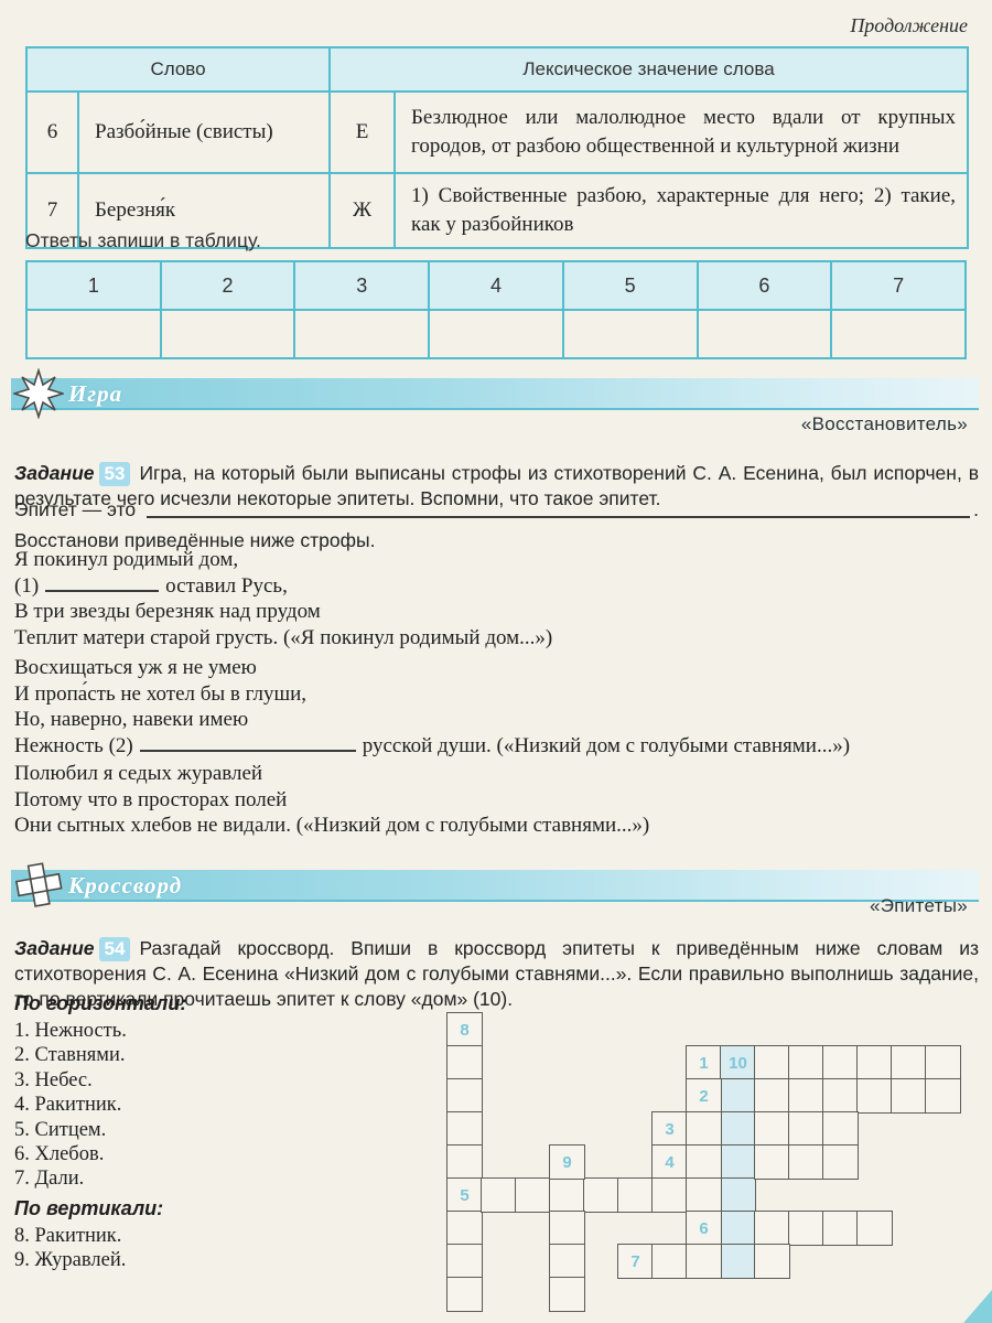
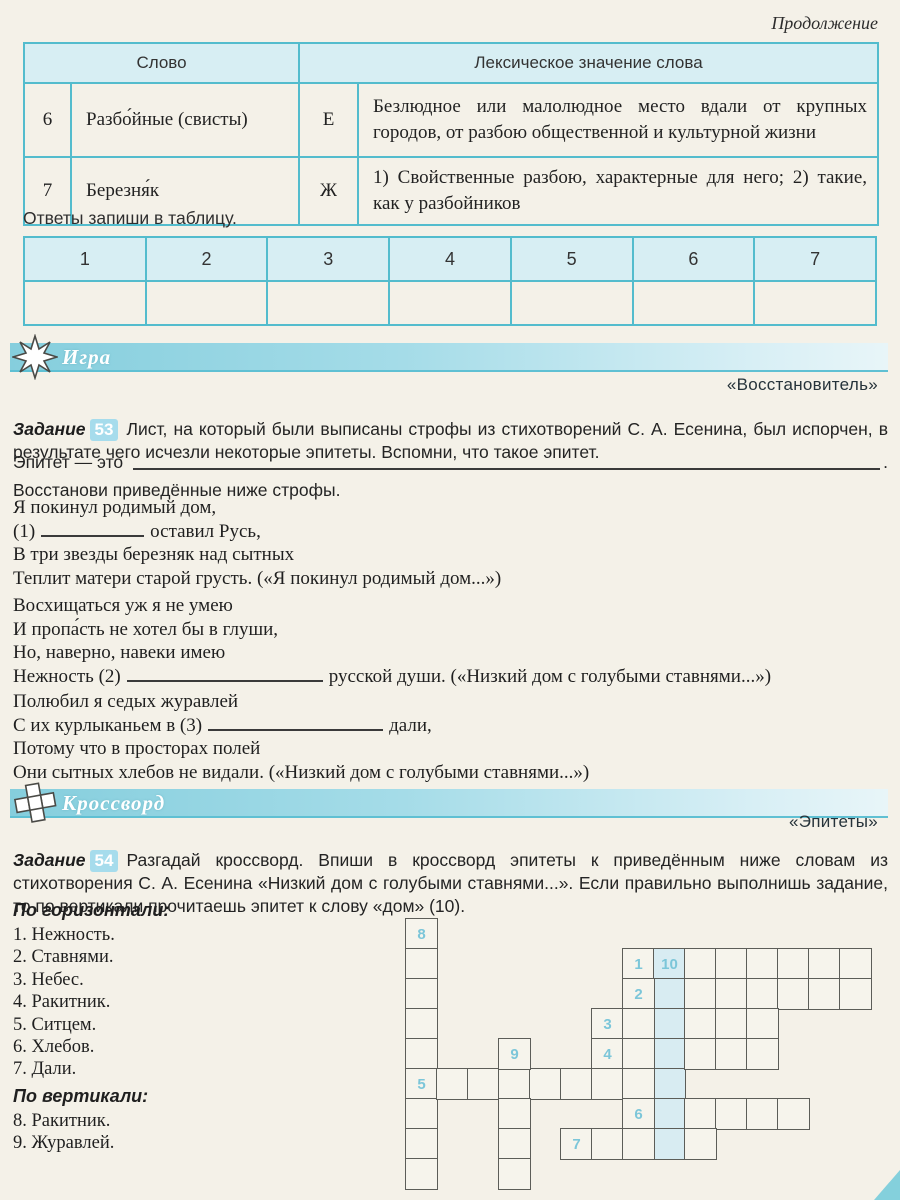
  Продолжение
  Слово	Лексическое значение слова
  6	Разбо́йные (свисты)	Е	Безлюдное или малолюдное место вдали от крупных городов, от разбою общественной и культурной жизни
  7	Березня́к	Ж	1) Свойственные разбою, характерные для него; 2) такие, как у разбойников
  Ответы запиши в таблицу.
  1	2	3	4	5	6	7
  Игра
  «Восстановитель»
- Задание 53 Игра, на который были выписаны строфы из стихотворений С. А. Есенина, был испорчен, в результате чего исчезли некоторые эпитеты. Вспомни, что такое эпитет.
+ Задание 53 Лист, на который были выписаны строфы из стихотворений С. А. Есенина, был испорчен, в результате чего исчезли некоторые эпитеты. Вспомни, что такое эпитет.
  Эпитет — это
  .
  Восстанови приведённые ниже строфы.
  Я покинул родимый дом,
  (1) оставил Русь,
- В три звезды березняк над прудом
+ В три звезды березняк над сытных
  Теплит матери старой грусть. («Я покинул родимый дом...»)
  Восхищаться уж я не умею
  И пропа́сть не хотел бы в глуши,
  Но, наверно, навеки имею
  Нежность (2) русской души. («Низкий дом с голубыми ставнями...»)
  Полюбил я седых журавлей
+ С их курлыканьем в (3) дали,
  Потому что в просторах полей
  Они сытных хлебов не видали. («Низкий дом с голубыми ставнями...»)
  Кроссворд
  «Эпитеты»
  Задание 54 Разгадай кроссворд. Впиши в кроссворд эпитеты к приведённым ниже словам из стихотворения С. А. Есенина «Низкий дом с голубыми ставнями...». Если правильно выполнишь задание, то по вертикали прочитаешь эпитет к слову «дом» (10).
  По горизонтали:
  1. Нежность.
  2. Ставнями.
  3. Небес.
  4. Ракитник.
  5. Ситцем.
  6. Хлебов.
  7. Дали.
  По вертикали:
  8. Ракитник.
  9. Журавлей.
  8
  5
  1
  10
  2
  3
  4
  6
  7
  9
